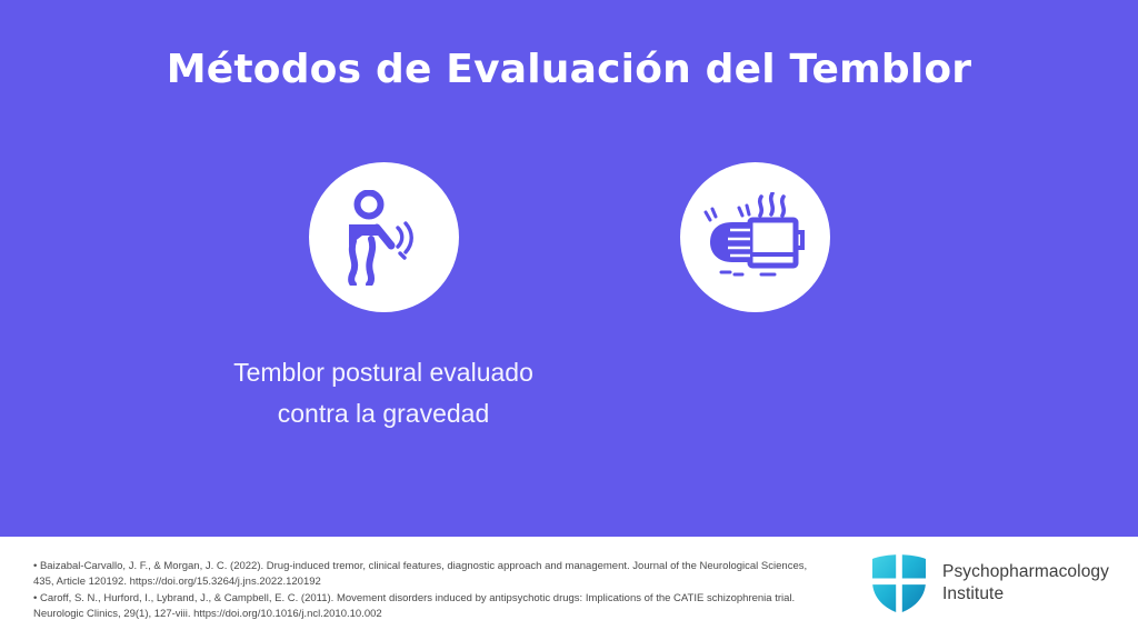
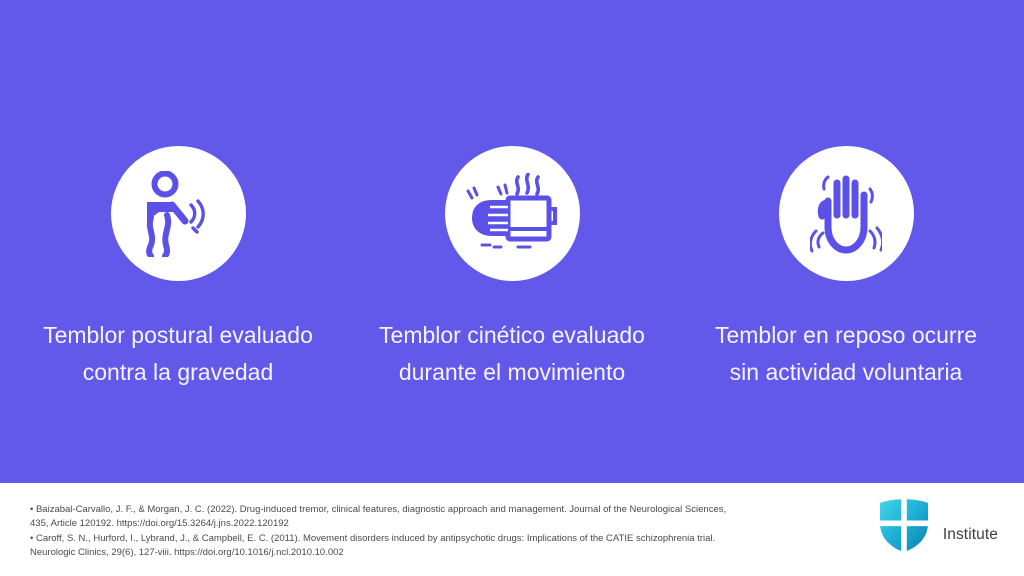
- Métodos de Evaluación del Temblor
  Temblor postural evaluado contra la gravedad
+ Temblor cinético evaluado durante el movimiento
+ Temblor en reposo ocurre sin actividad voluntaria
  • Baizabal-Carvallo, J. F., & Morgan, J. C. (2022). Drug-induced tremor, clinical features, diagnostic approach and management. Journal of the Neurological Sciences, 435, Article 120192. https://doi.org/15.3264/j.jns.2022.120192
- • Caroff, S. N., Hurford, I., Lybrand, J., & Campbell, E. C. (2011). Movement disorders induced by antipsychotic drugs: Implications of the CATIE schizophrenia trial. Neurologic Clinics, 29(1), 127-viii. https://doi.org/10.1016/j.ncl.2010.10.002
+ • Caroff, S. N., Hurford, I., Lybrand, J., & Campbell, E. C. (2011). Movement disorders induced by antipsychotic drugs: Implications of the CATIE schizophrenia trial. Neurologic Clinics, 29(6), 127-viii. https://doi.org/10.1016/j.ncl.2010.10.002
- Psychopharmacology
  Institute
